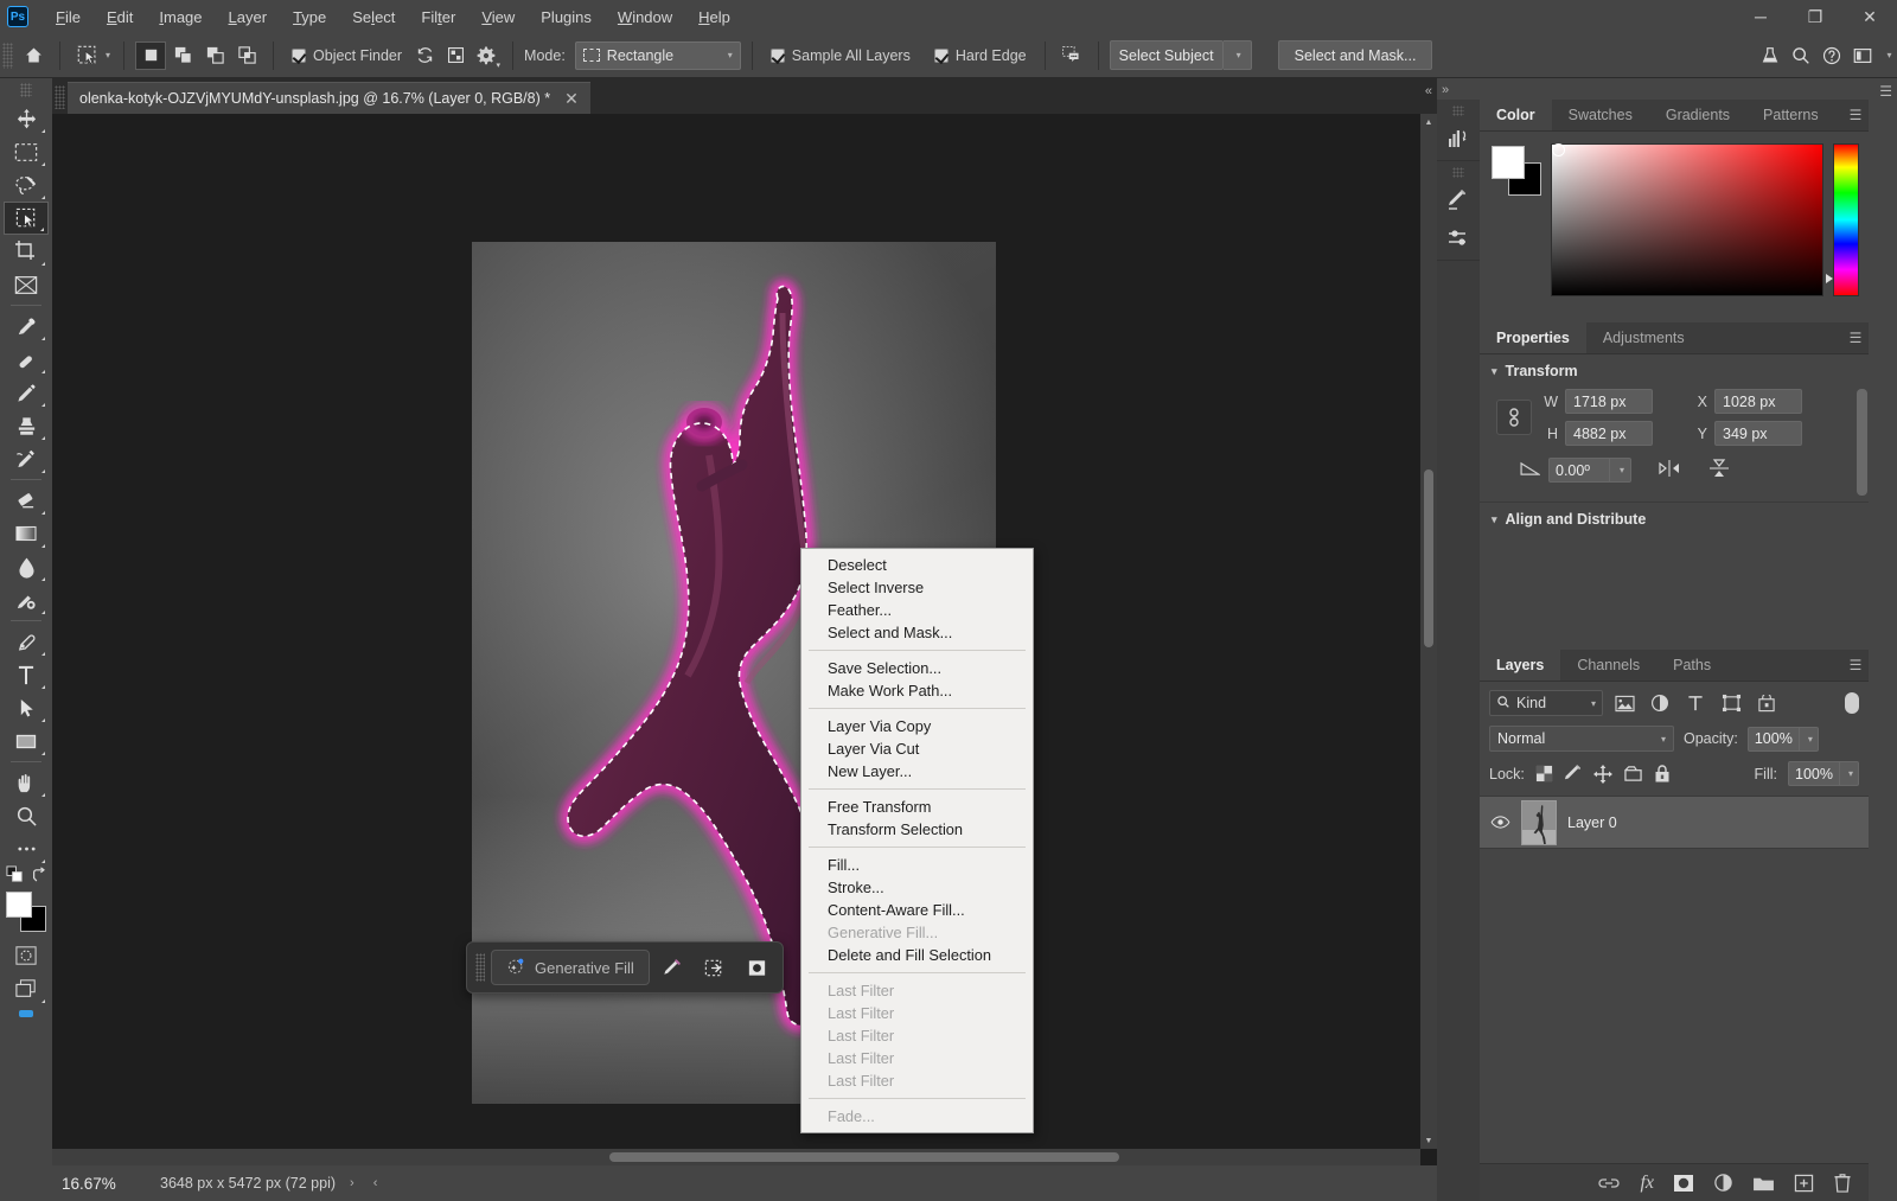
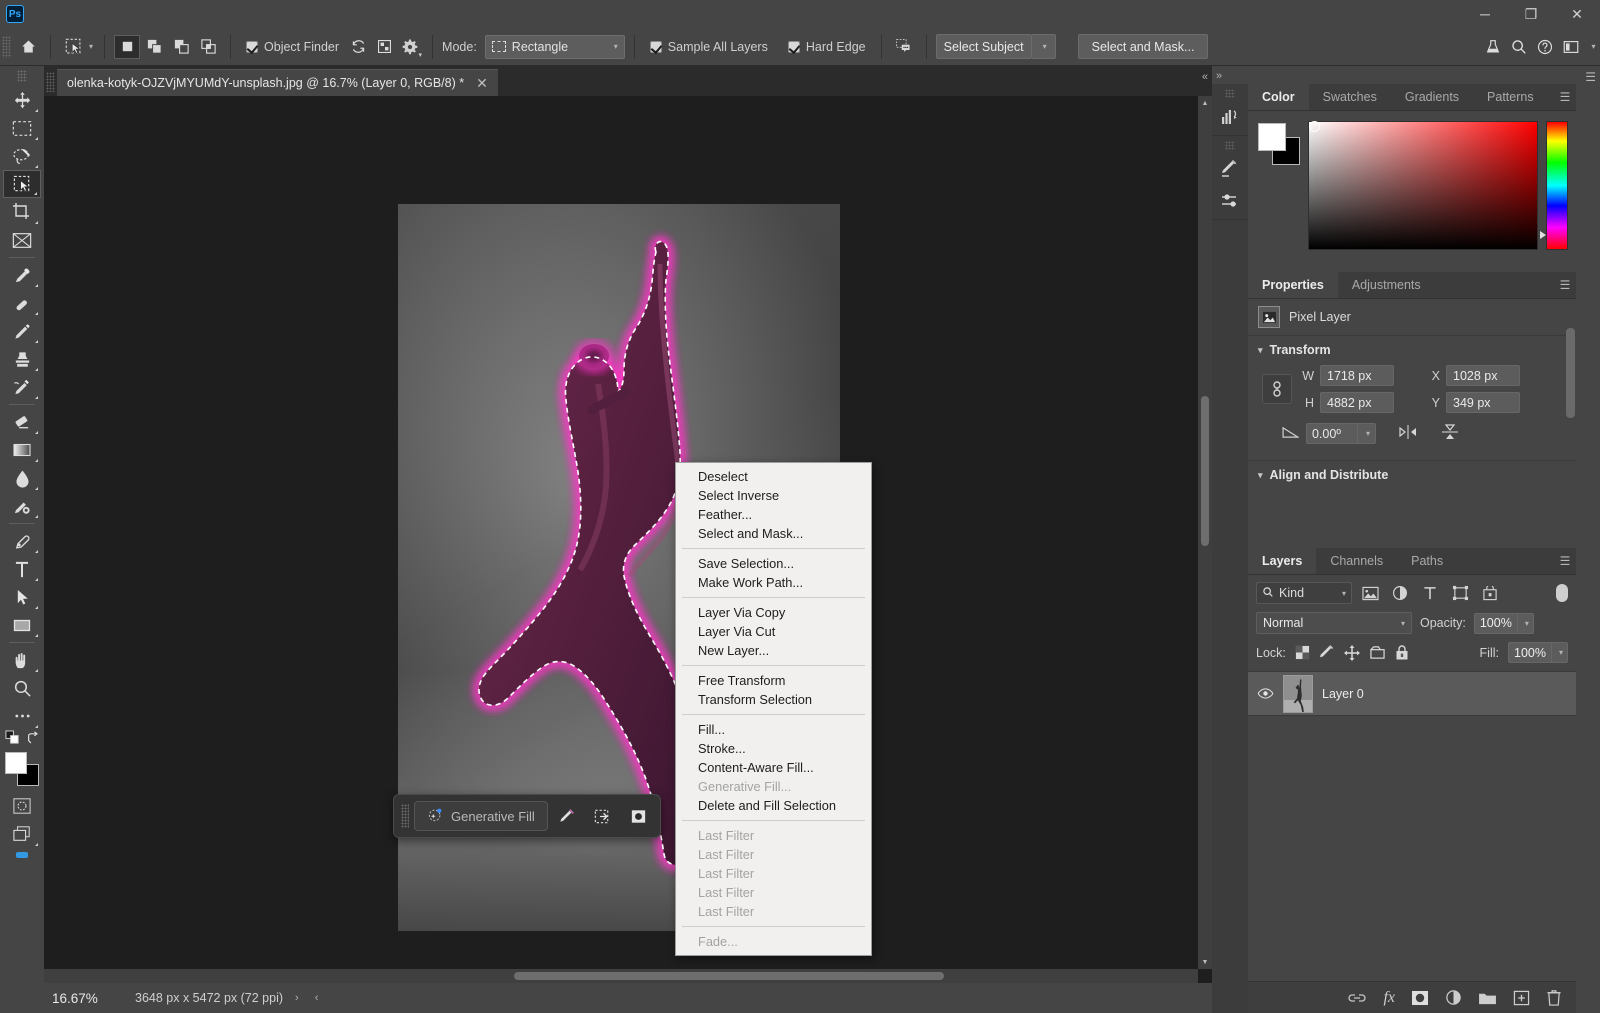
  Ps
- File
- Edit
- Image
- Layer
- Type
- Select
- Filter
- View
- Plugins
- Window
- Help
  ─
  ❐
  ✕
  ▾
  Object Finder
  Mode:
  Rectangle
  ▾
  Sample All Layers
  Hard Edge
  Select Subject
  ▾
  Select and Mask...
  ▾
  olenka-kotyk-OJZVjMYUMdY-unsplash.jpg @ 16.7% (Layer 0, RGB/8) *
  ✕
  «
  Generative Fill
  16.67%
  3648 px x 5472 px (72 ppi)
  ›
  ‹
  »
  ☰
  Color
  Swatches
  Gradients
  Patterns
  ☰
  Properties
  Adjustments
  ☰
+ Pixel Layer
  ▾
  Transform
  W
  1718 px
  X
  1028 px
  H
  4882 px
  Y
  349 px
  0.00º
  ▾
  ▾
  Align and Distribute
  Layers
  Channels
  Paths
  ☰
  Kind
  ▾
  Normal
  ▾
  Opacity:
  100%
  ▾
  Lock:
  Fill:
  100%
  ▾
  Layer 0
  fx
  Deselect
  Select Inverse
  Feather...
  Select and Mask...
  Save Selection...
  Make Work Path...
  Layer Via Copy
  Layer Via Cut
  New Layer...
  Free Transform
  Transform Selection
  Fill...
  Stroke...
  Content-Aware Fill...
  Generative Fill...
  Delete and Fill Selection
  Last Filter
  Last Filter
  Last Filter
  Last Filter
  Last Filter
  Fade...
